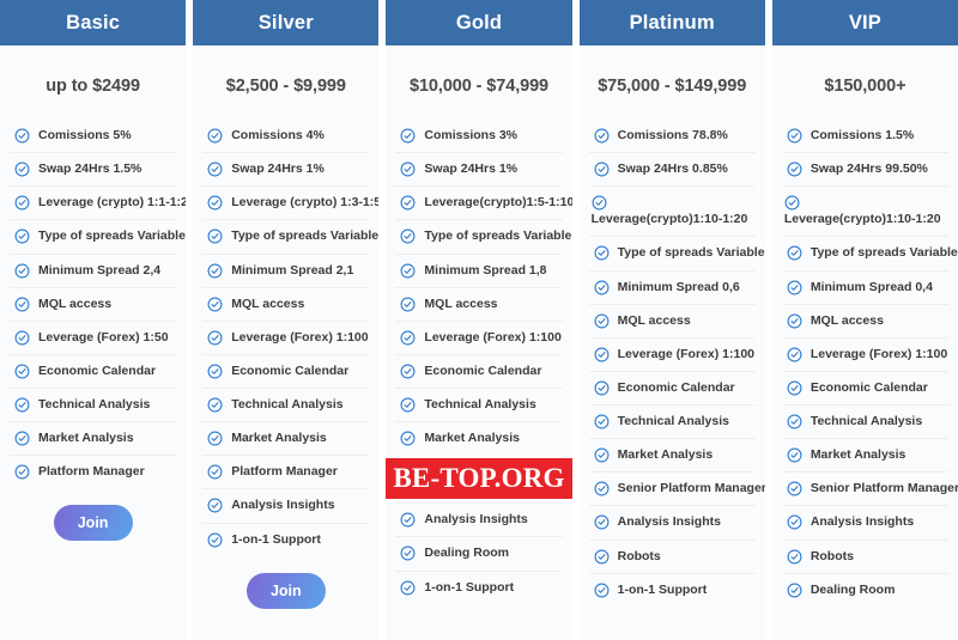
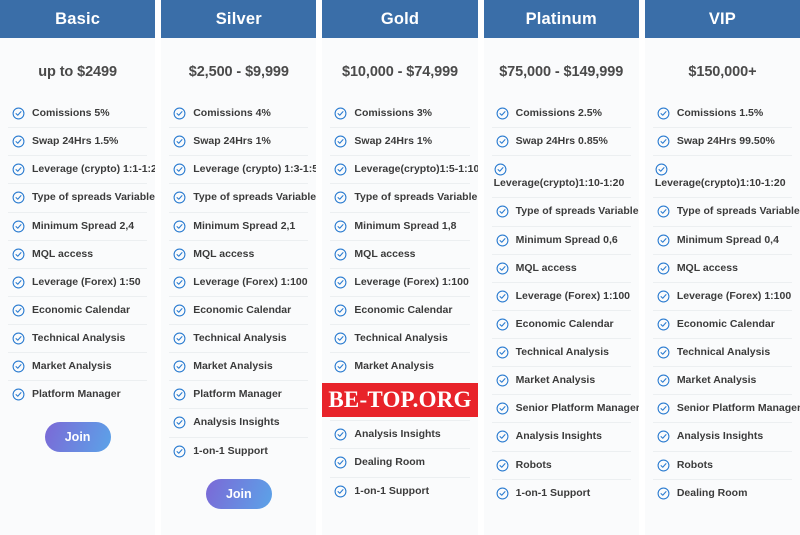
  Basic
  up to $2499
  Comissions 5%
  Swap 24Hrs 1.5%
  Leverage (crypto) 1:1-1:2
  Type of spreads Variable
  Minimum Spread 2,4
  MQL access
  Leverage (Forex) 1:50
  Economic Calendar
  Technical Analysis
  Market Analysis
  Platform Manager
  Join
  Silver
  $2,500 - $9,999
  Comissions 4%
  Swap 24Hrs 1%
  Leverage (crypto) 1:3-1:5
  Type of spreads Variable
  Minimum Spread 2,1
  MQL access
  Leverage (Forex) 1:100
  Economic Calendar
  Technical Analysis
  Market Analysis
  Platform Manager
  Analysis Insights
  1-on-1 Support
  Join
  Gold
  $10,000 - $74,999
  Comissions 3%
  Swap 24Hrs 1%
  Leverage(crypto)1:5-1:10
  Type of spreads Variable
  Minimum Spread 1,8
  MQL access
  Leverage (Forex) 1:100
  Economic Calendar
  Technical Analysis
  Market Analysis
  BE-TOP.ORG
  Analysis Insights
  Dealing Room
  1-on-1 Support
  Platinum
  $75,000 - $149,999
- Comissions 78.8%
+ Comissions 2.5%
  Swap 24Hrs 0.85%
  Leverage(crypto)1:10-1:20
  Type of spreads Variable
  Minimum Spread 0,6
  MQL access
  Leverage (Forex) 1:100
  Economic Calendar
  Technical Analysis
  Market Analysis
  Senior Platform Manager
  Analysis Insights
  Robots
  1-on-1 Support
  VIP
  $150,000+
  Comissions 1.5%
  Swap 24Hrs 99.50%
  Leverage(crypto)1:10-1:20
  Type of spreads Variable
  Minimum Spread 0,4
  MQL access
  Leverage (Forex) 1:100
  Economic Calendar
  Technical Analysis
  Market Analysis
  Senior Platform Manager
  Analysis Insights
  Robots
  Dealing Room
